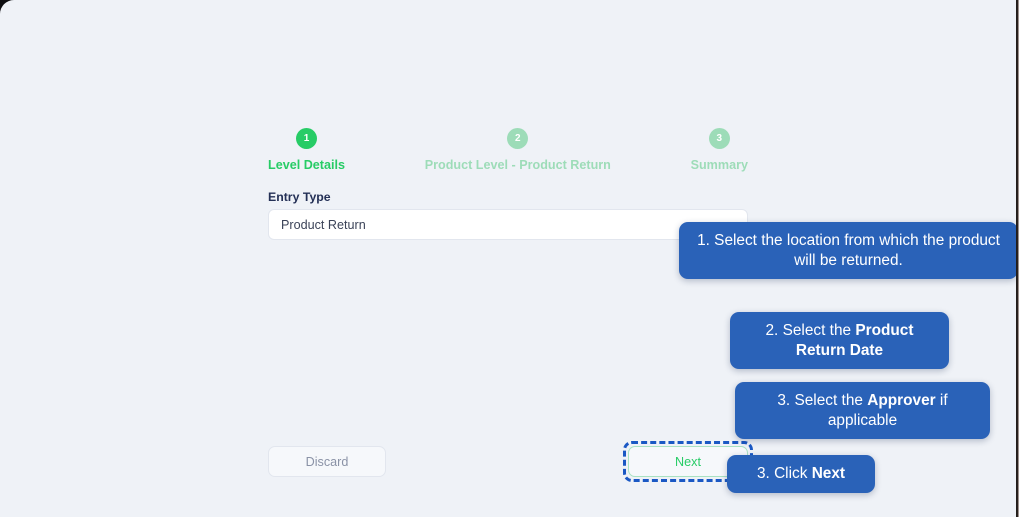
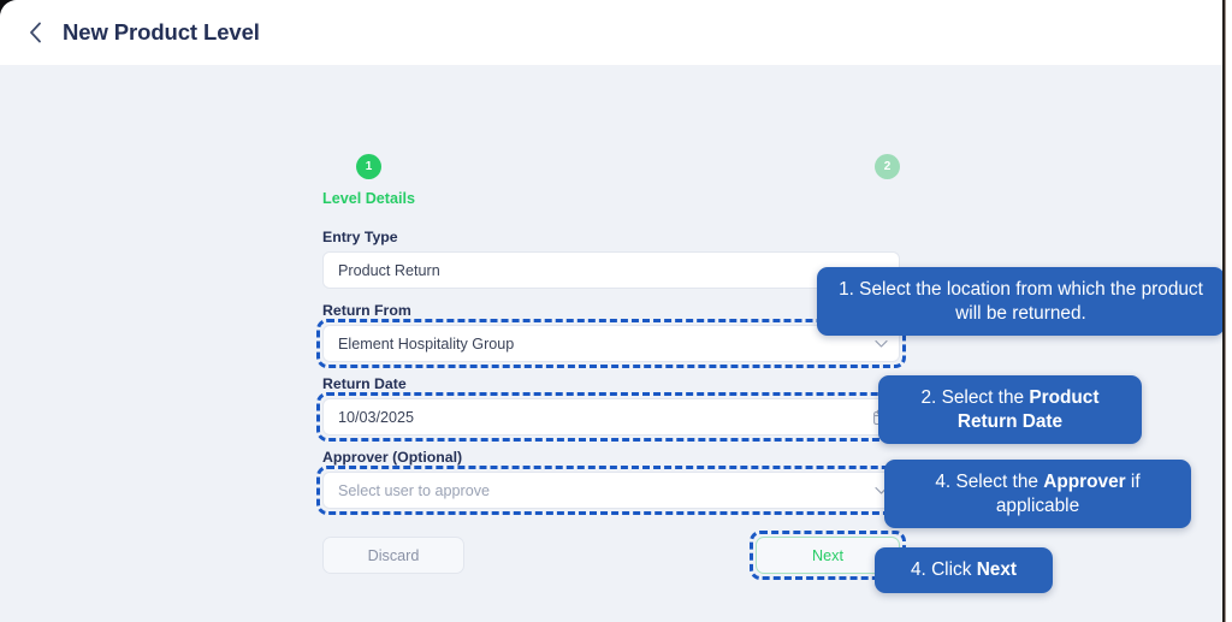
+ New Product Level
  1
  Level Details
  2
- Product Level - Product Return
- 3
- Summary
  Entry Type
  Product Return
+ Return From
+ Element Hospitality Group
+ Return Date
+ 10/03/2025
+ Approver (Optional)
+ Select user to approve
  Discard
  Next
  1. Select the location from which the product will be returned.
  2. Select the Product Return Date
- 3. Select the Approver if applicable
+ 4. Select the Approver if applicable
- 3. Click Next
+ 4. Click Next
